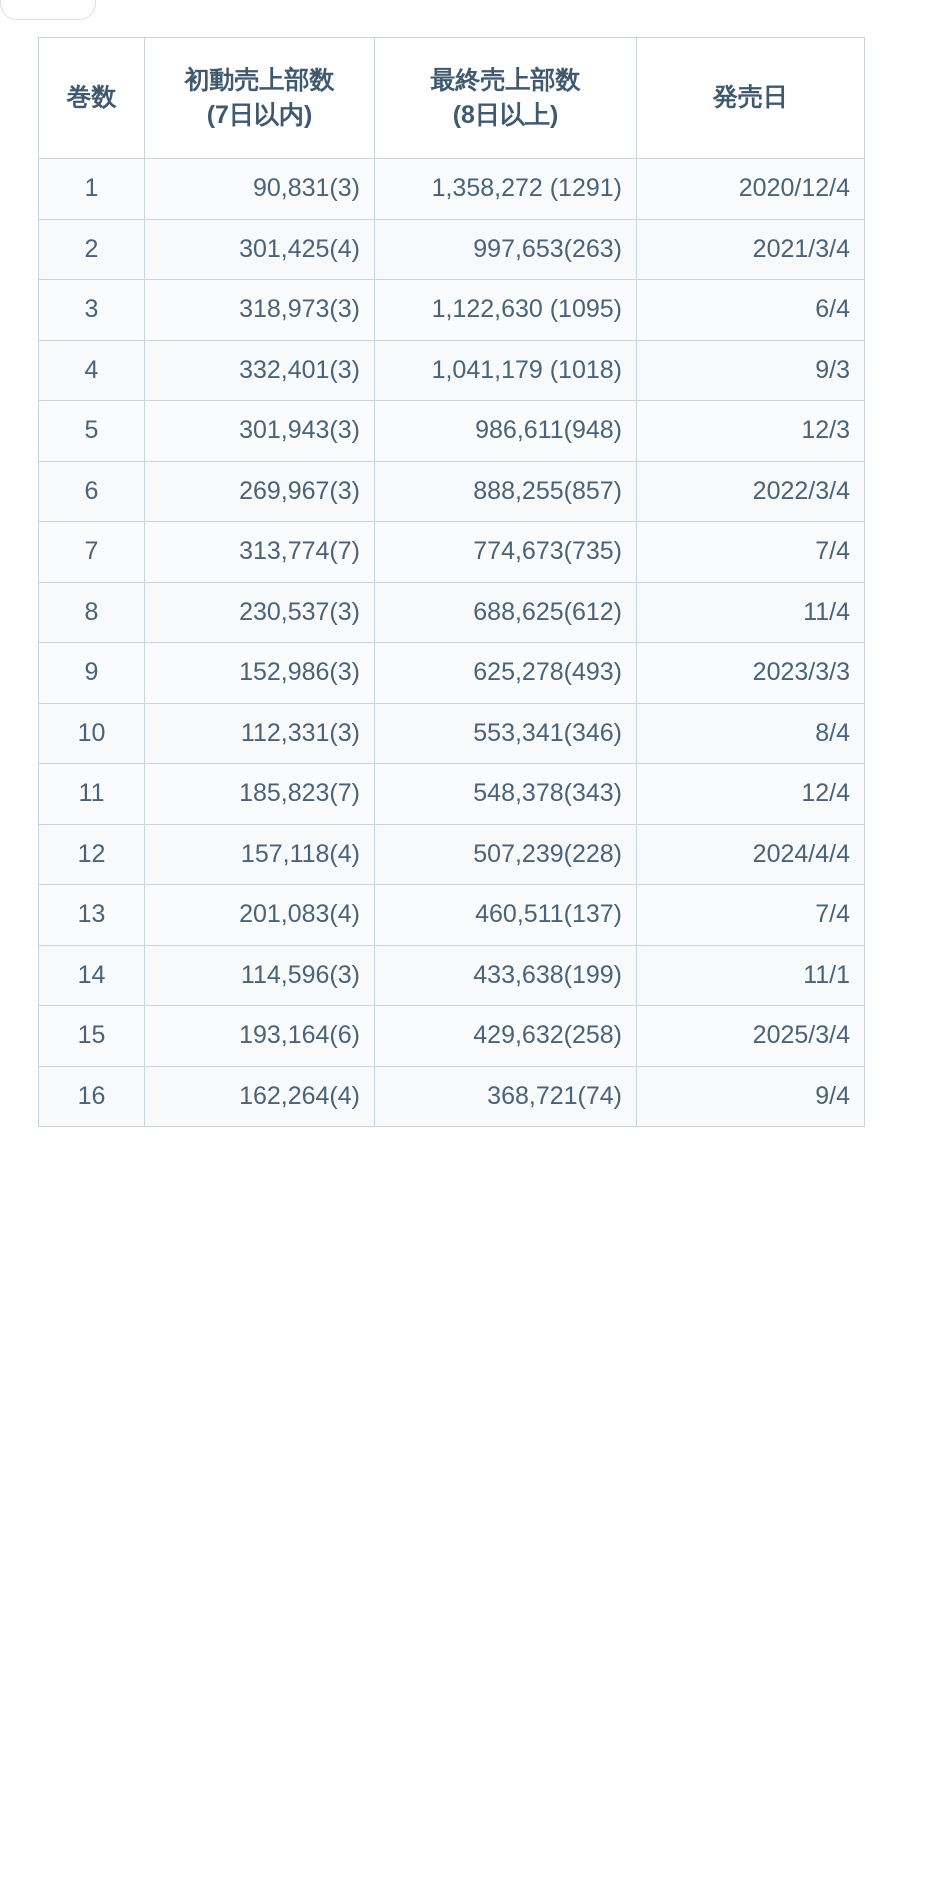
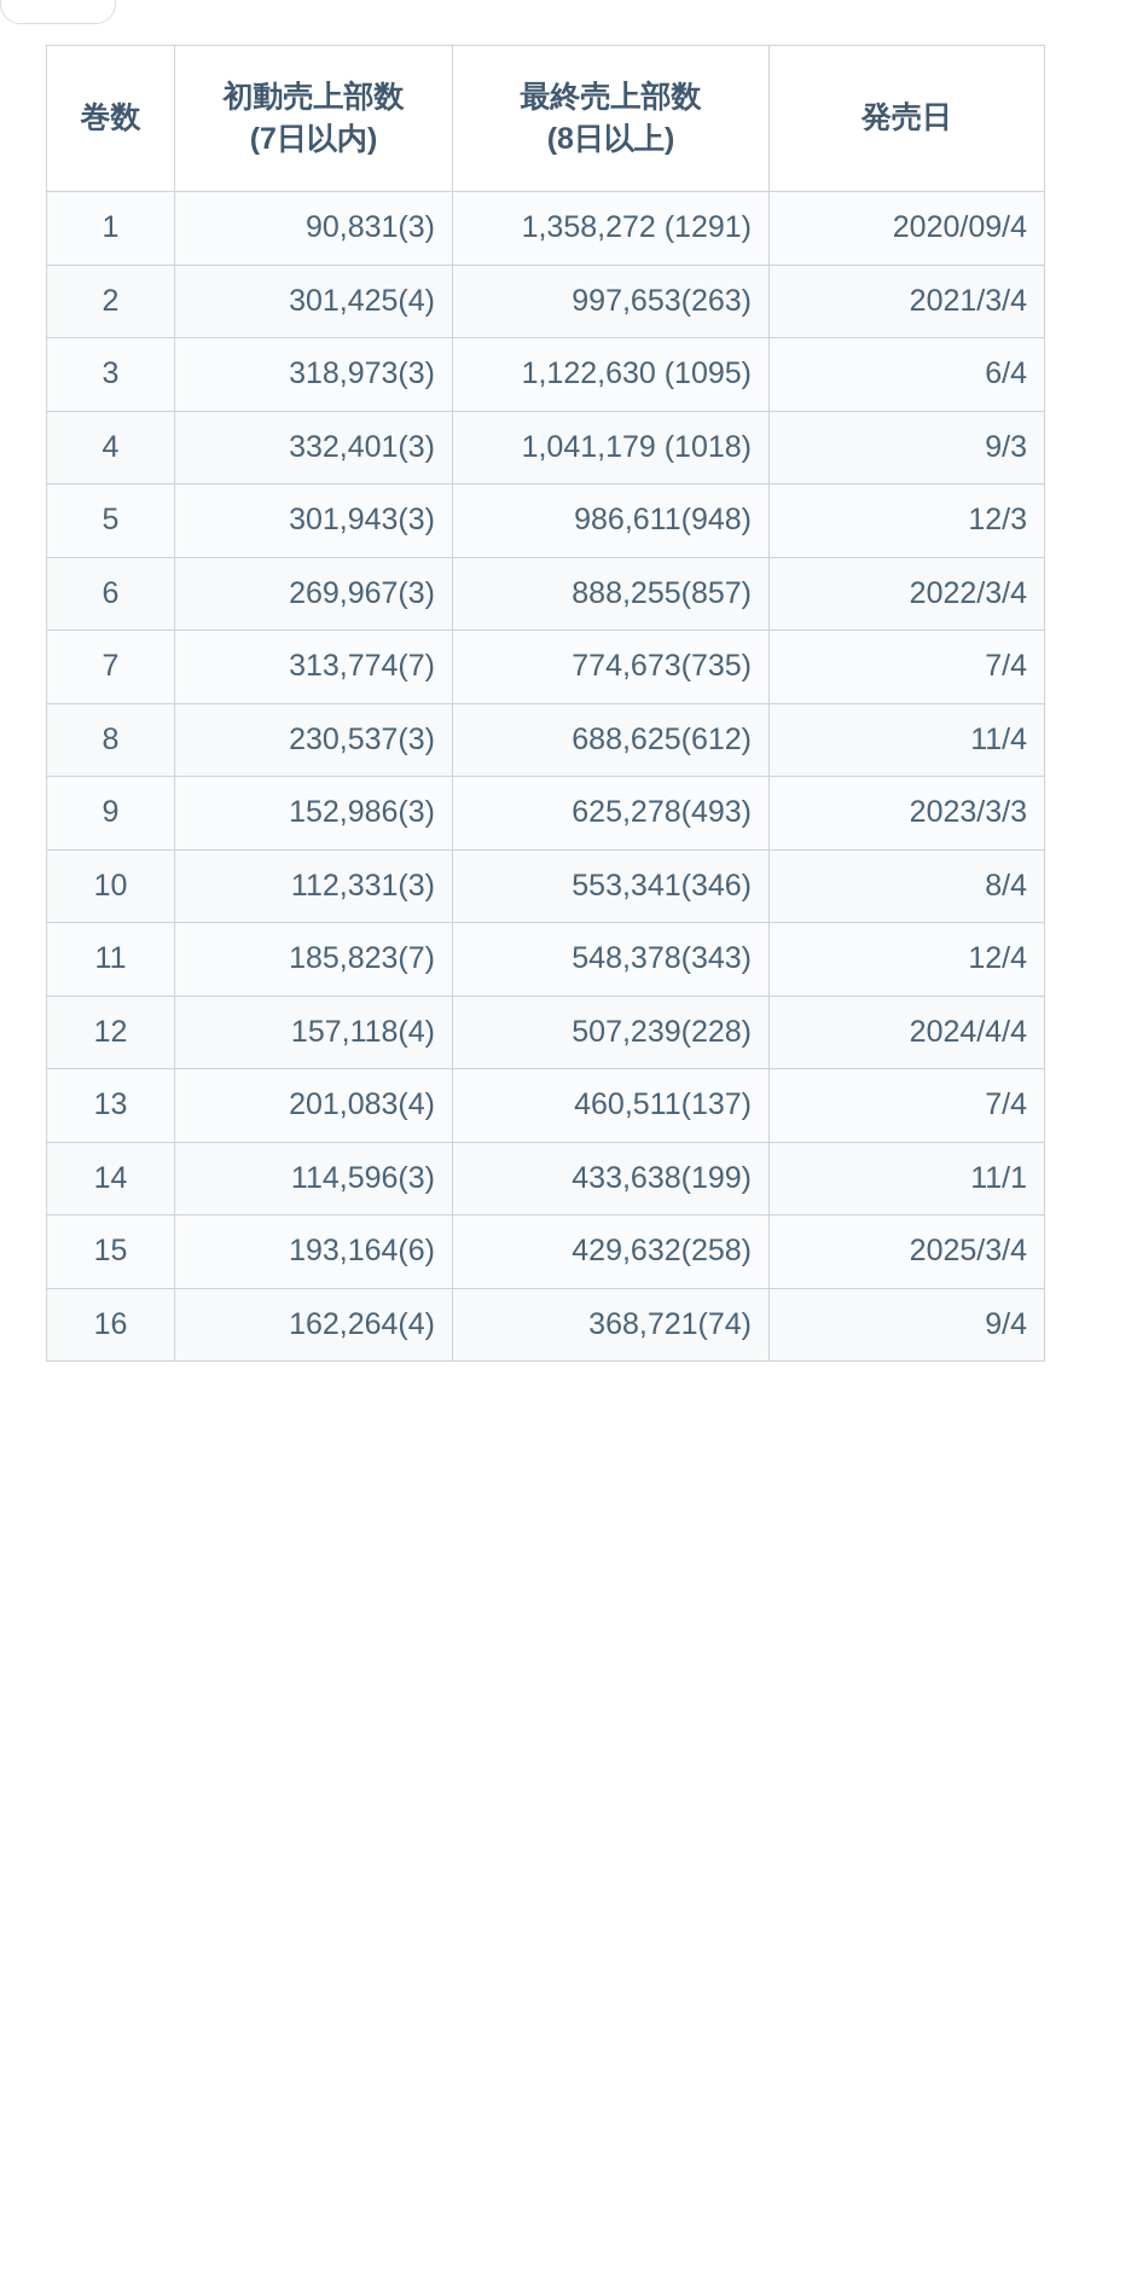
  巻数	初動売上部数 (7日以内)	最終売上部数 (8日以上)	発売日
- 1	90,831(3)	1,358,272 (1291)	2020/12/4
+ 1	90,831(3)	1,358,272 (1291)	2020/09/4
  2	301,425(4)	997,653(263)	2021/3/4
  3	318,973(3)	1,122,630 (1095)	6/4
  4	332,401(3)	1,041,179 (1018)	9/3
  5	301,943(3)	986,611(948)	12/3
  6	269,967(3)	888,255(857)	2022/3/4
  7	313,774(7)	774,673(735)	7/4
  8	230,537(3)	688,625(612)	11/4
  9	152,986(3)	625,278(493)	2023/3/3
  10	112,331(3)	553,341(346)	8/4
  11	185,823(7)	548,378(343)	12/4
  12	157,118(4)	507,239(228)	2024/4/4
  13	201,083(4)	460,511(137)	7/4
  14	114,596(3)	433,638(199)	11/1
  15	193,164(6)	429,632(258)	2025/3/4
  16	162,264(4)	368,721(74)	9/4
